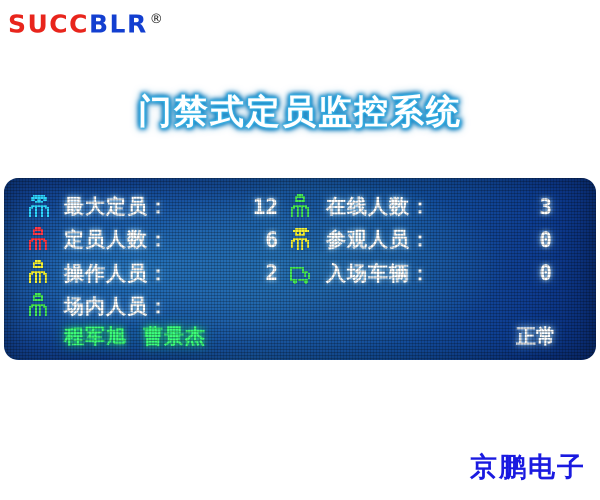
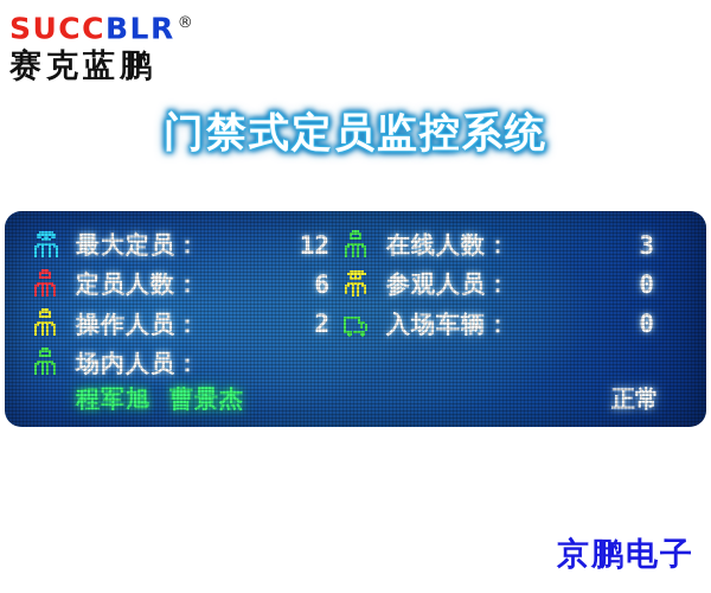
  SUCCBLR ®
+ 赛克蓝鹏
  门禁式定员监控系统
  京鹏电子
